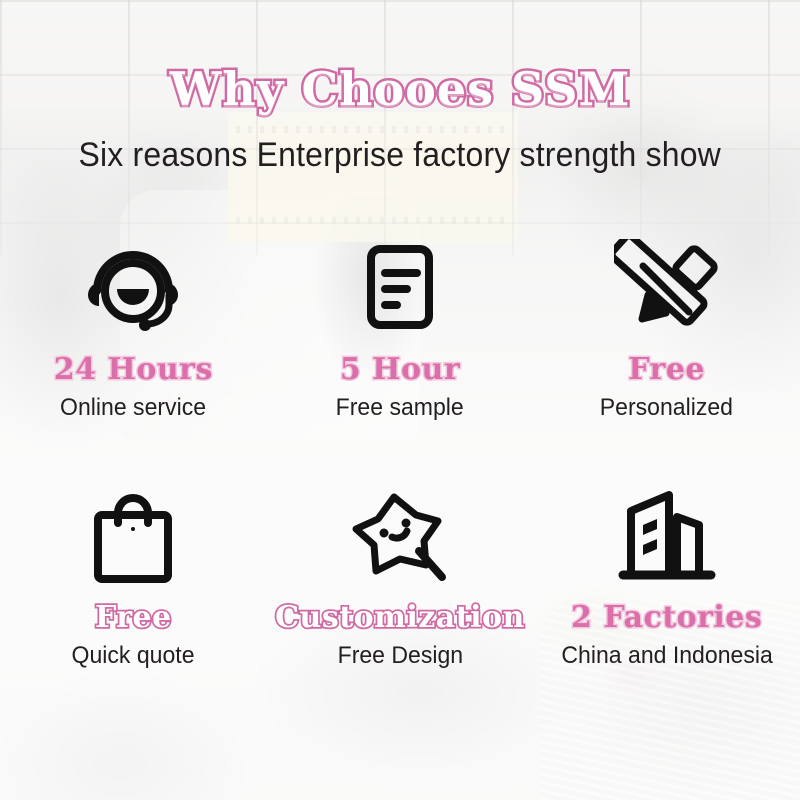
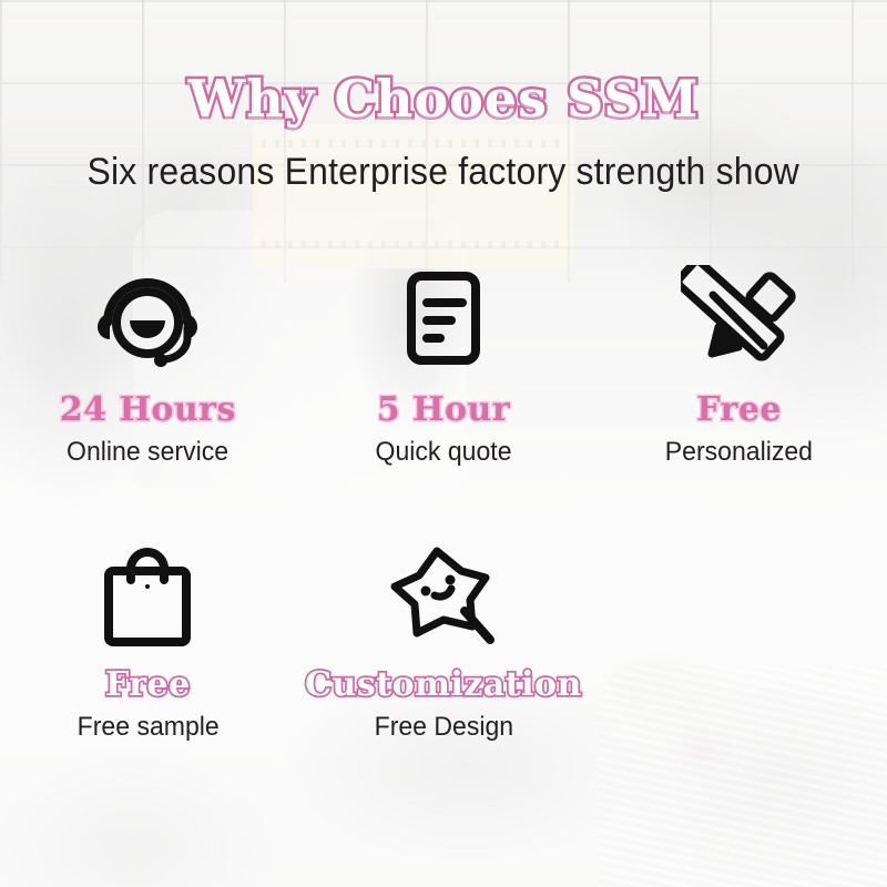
  Why Chooes SSM
  Six reasons Enterprise factory strength show
  24 Hours
  Online service
  5 Hour
- Free sample
+ Quick quote
  Free
  Personalized
  Free
- Quick quote
+ Free sample
  Customization
  Free Design
- 2 Factories
- China and Indonesia
